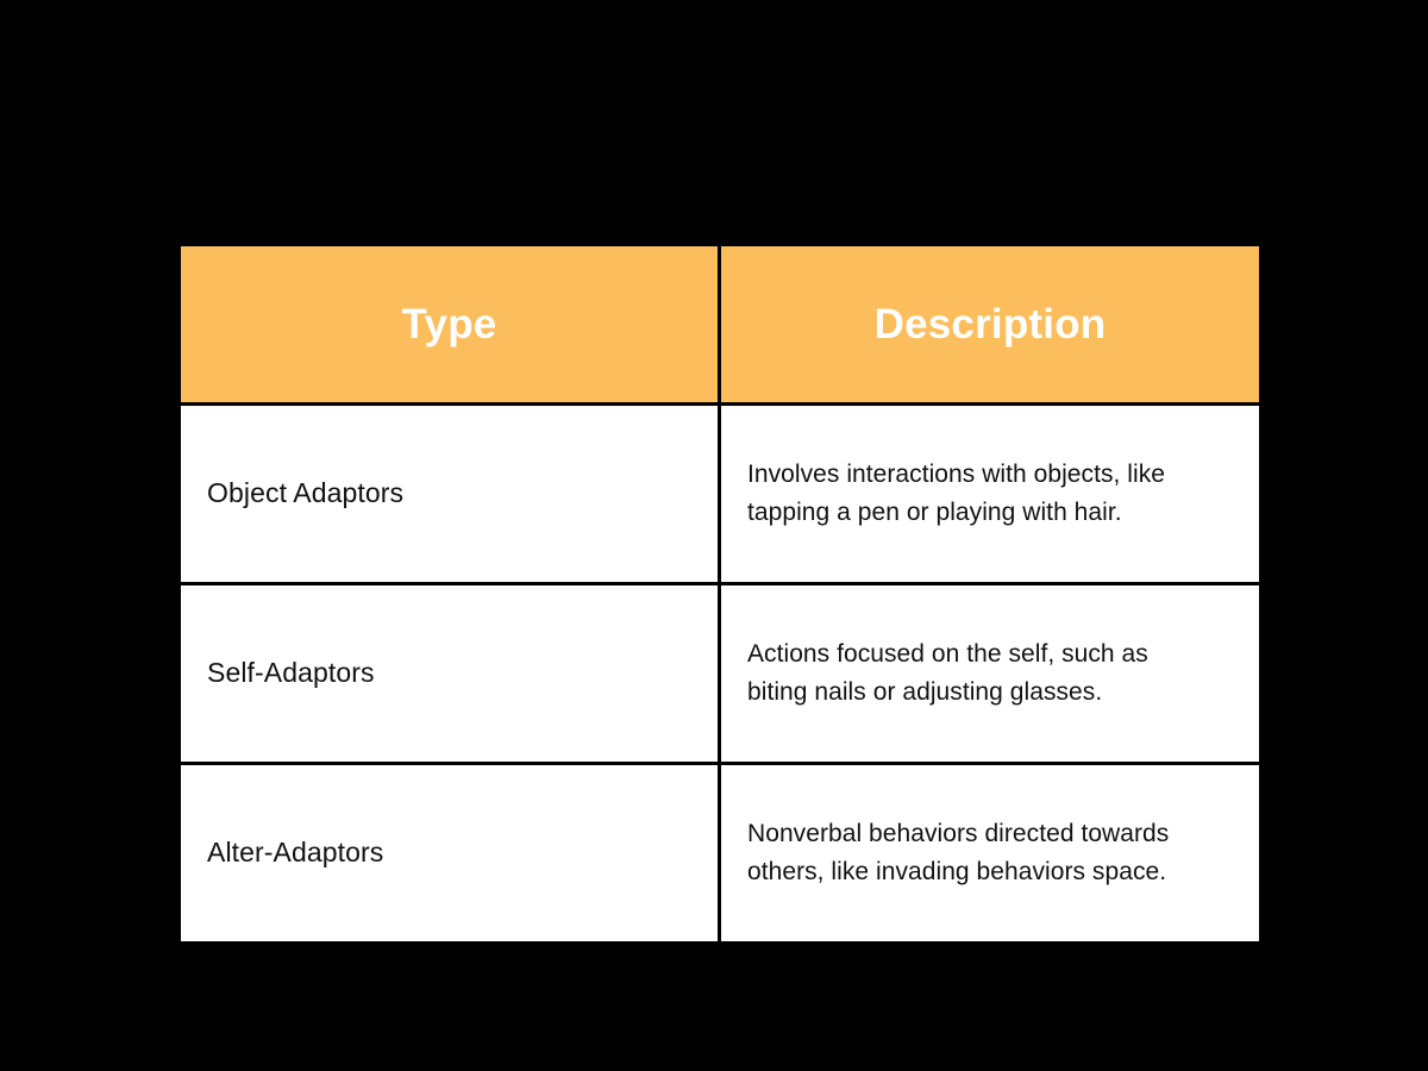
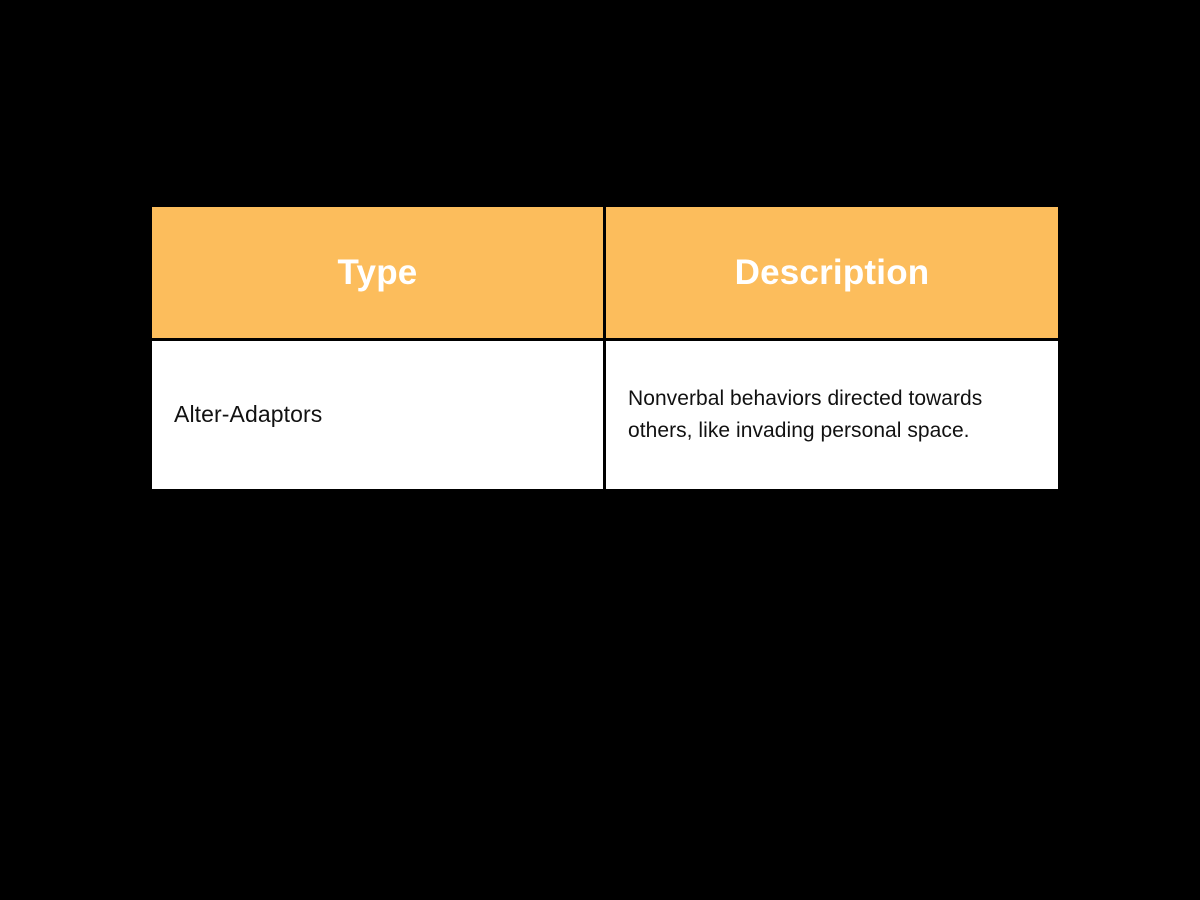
  Type	Description
- Object Adaptors	Involves interactions with objects, like tapping a pen or playing with hair.
- Self-Adaptors	Actions focused on the self, such as biting nails or adjusting glasses.
- Alter-Adaptors	Nonverbal behaviors directed towards others, like invading behaviors space.
+ Alter-Adaptors	Nonverbal behaviors directed towards others, like invading personal space.
